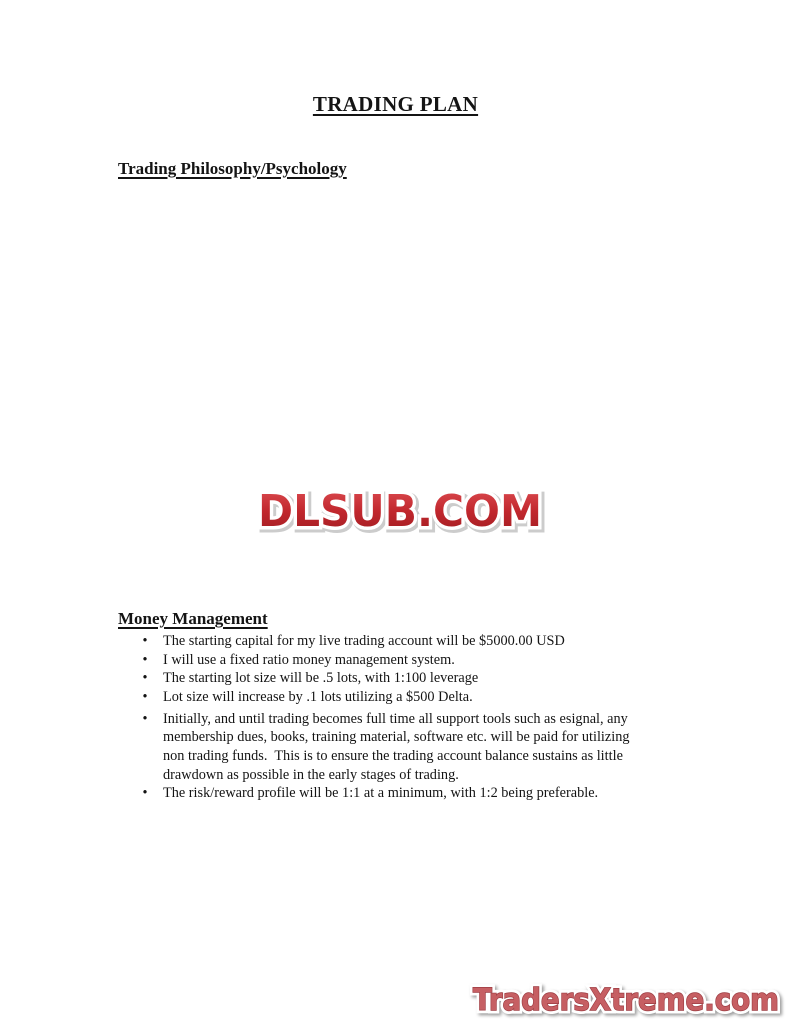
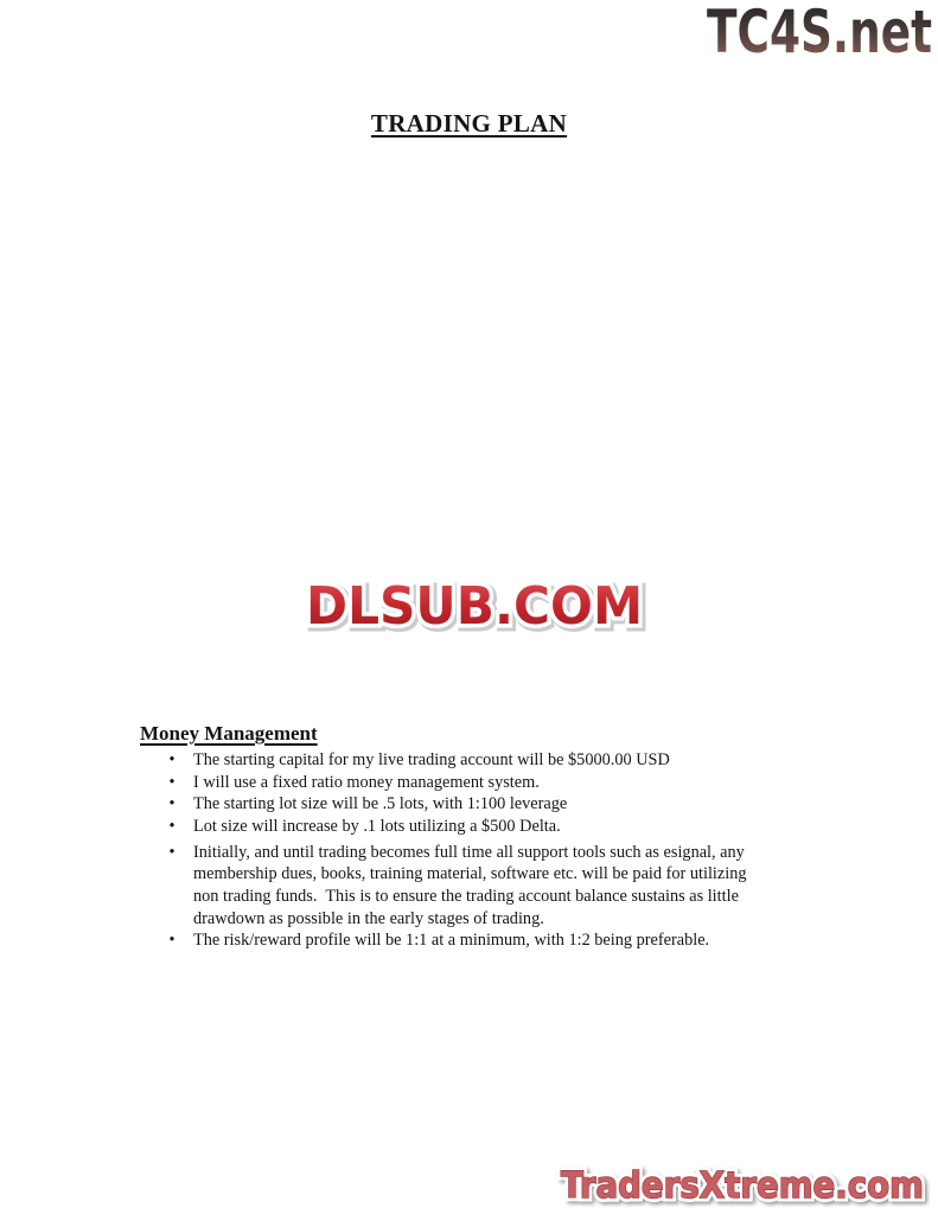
+ TC4S.net
  TRADING PLAN
- Trading Philosophy/Psychology
  Money Management
  •
  The starting capital for my live trading account will be $5000.00 USD
  •
  I will use a fixed ratio money management system.
  •
  The starting lot size will be .5 lots, with 1:100 leverage
  •
  Lot size will increase by .1 lots utilizing a $500 Delta.
  •
  Initially, and until trading becomes full time all support tools such as esignal, any
  membership dues, books, training material, software etc. will be paid for utilizing
  non trading funds. This is to ensure the trading account balance sustains as little
  drawdown as possible in the early stages of trading.
  •
  The risk/reward profile will be 1:1 at a minimum, with 1:2 being preferable.
  DLSUB.COM
  TradersXtreme.com
